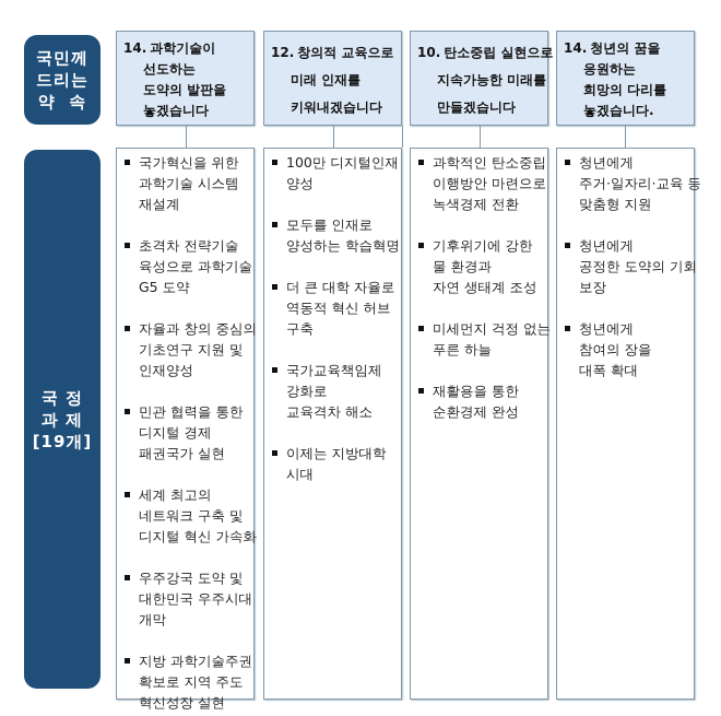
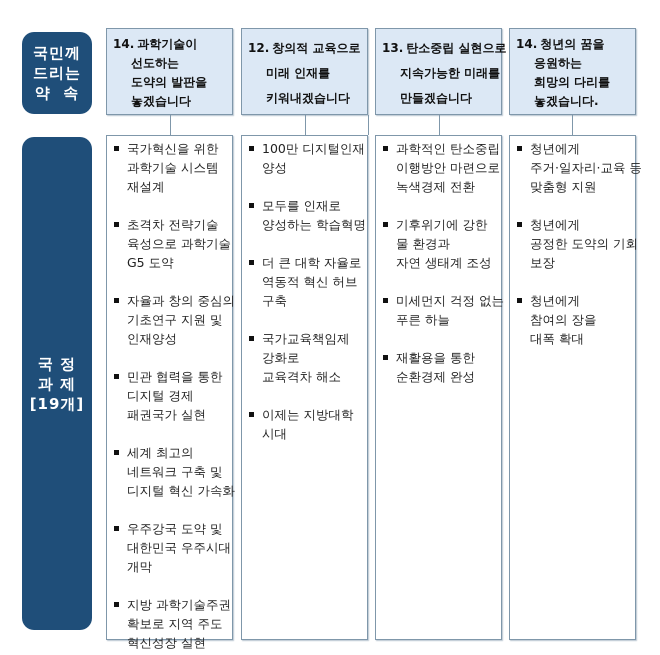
  국민께
  드리는
  약 속
  국 정
  과 제
  [19개]
  14. 과학기술이
  선도하는
  도약의 발판을
  놓겠습니다
  국가혁신을 위한
  과학기술 시스템
  재설계
  초격차 전략기술
  육성으로 과학기술
  G5 도약
  자율과 창의 중심의
  기초연구 지원 및
  인재양성
  민관 협력을 통한
  디지털 경제
  패권국가 실현
  세계 최고의
  네트워크 구축 및
  디지털 혁신 가속화
  우주강국 도약 및
  대한민국 우주시대
  개막
  지방 과학기술주권
  확보로 지역 주도
  혁신성장 실현
  12. 창의적 교육으로
  미래 인재를
  키워내겠습니다
  100만 디지털인재
  양성
  모두를 인재로
  양성하는 학습혁명
  더 큰 대학 자율로
  역동적 혁신 허브
  구축
  국가교육책임제
  강화로
  교육격차 해소
  이제는 지방대학
  시대
- 10. 탄소중립 실현으로
+ 13. 탄소중립 실현으로
  지속가능한 미래를
  만들겠습니다
  과학적인 탄소중립
  이행방안 마련으로
  녹색경제 전환
  기후위기에 강한
  물 환경과
  자연 생태계 조성
  미세먼지 걱정 없는
  푸른 하늘
  재활용을 통한
  순환경제 완성
  14. 청년의 꿈을
  응원하는
  희망의 다리를
  놓겠습니다.
  청년에게
  주거·일자리·교육 등
  맞춤형 지원
  청년에게
  공정한 도약의 기회
  보장
  청년에게
  참여의 장을
  대폭 확대
